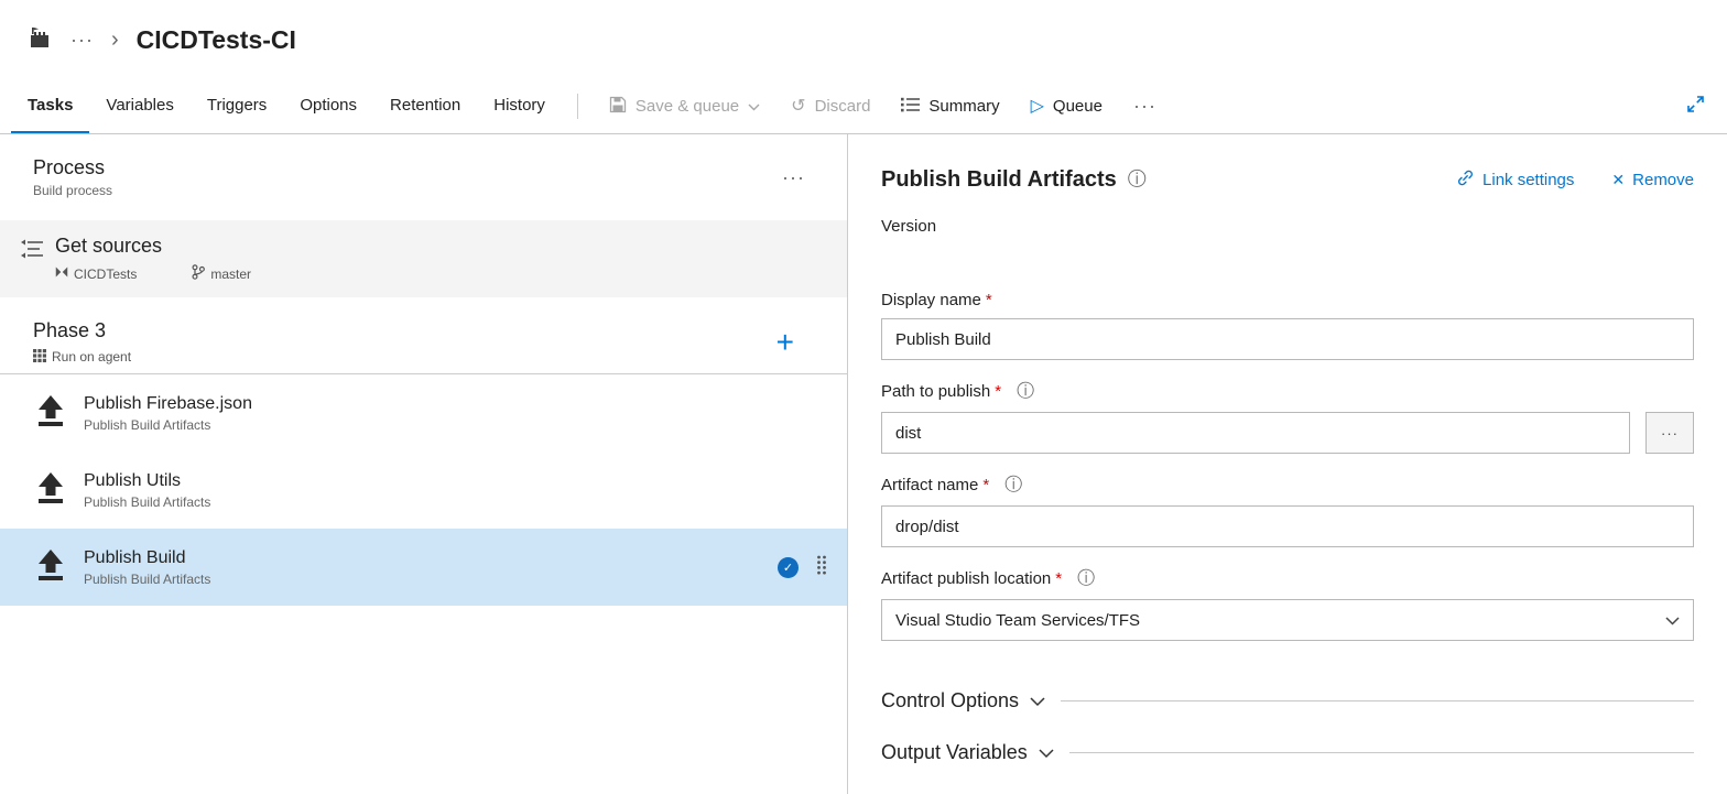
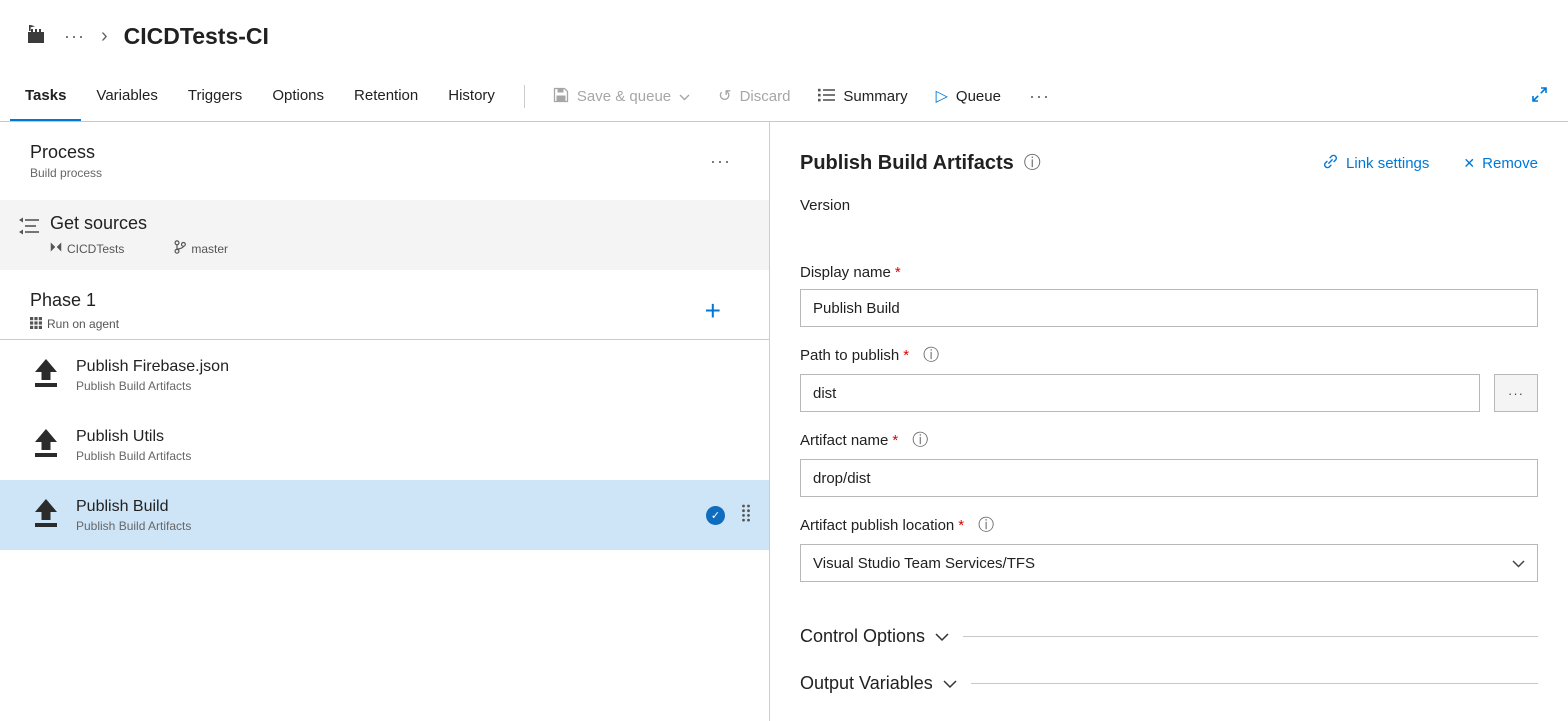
  ···
  ›
  CICDTests-CI
  Tasks
  Variables
  Triggers
  Options
  Retention
  History
  Save & queue
  ↺
  Discard
  Summary
  ▷
  Queue
  ···
  Process
  Build process
  ···
  Get sources
  CICDTests
  master
- Phase 3
+ Phase 1
  Run on agent
  +
  Publish Firebase.json
  Publish Build Artifacts
  Publish Utils
  Publish Build Artifacts
  Publish Build
  Publish Build Artifacts
  ✓
  Publish Build Artifacts
  ⓘ
  Link settings
  ✕
  Remove
  Version
  Display name
  *
  Publish Build
  Path to publish
  *
  ⓘ
  dist
  ···
  Artifact name
  *
  ⓘ
  drop/dist
  Artifact publish location
  *
  ⓘ
  Visual Studio Team Services/TFS
  Control Options
  Output Variables
